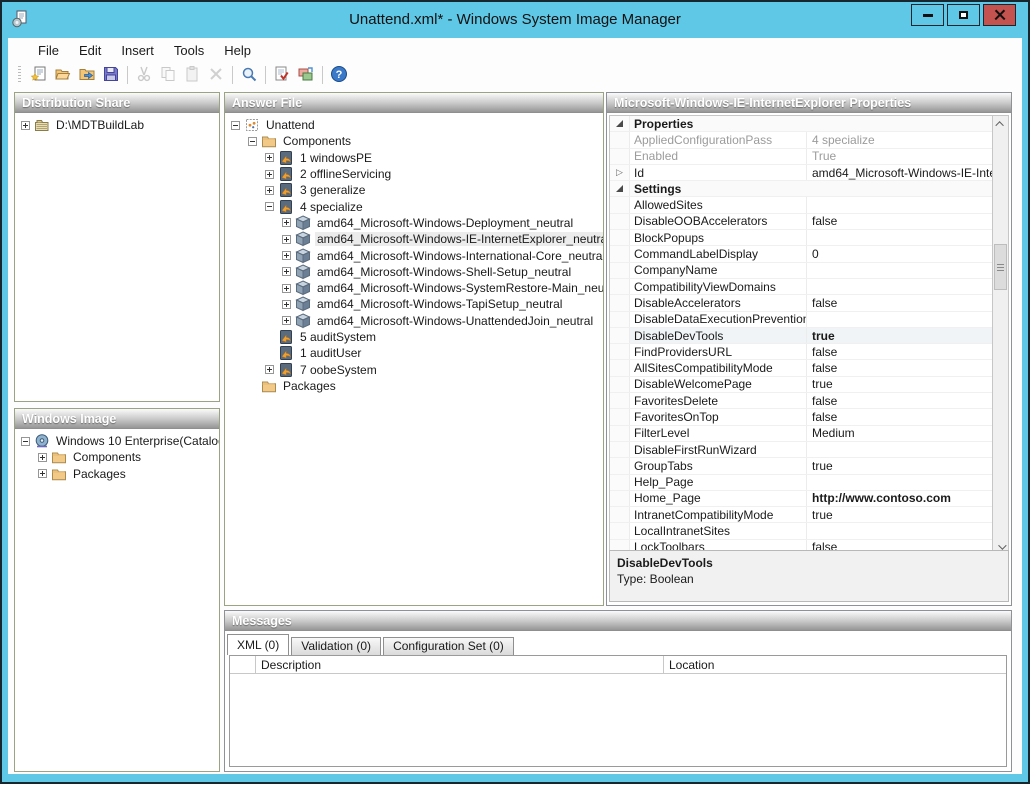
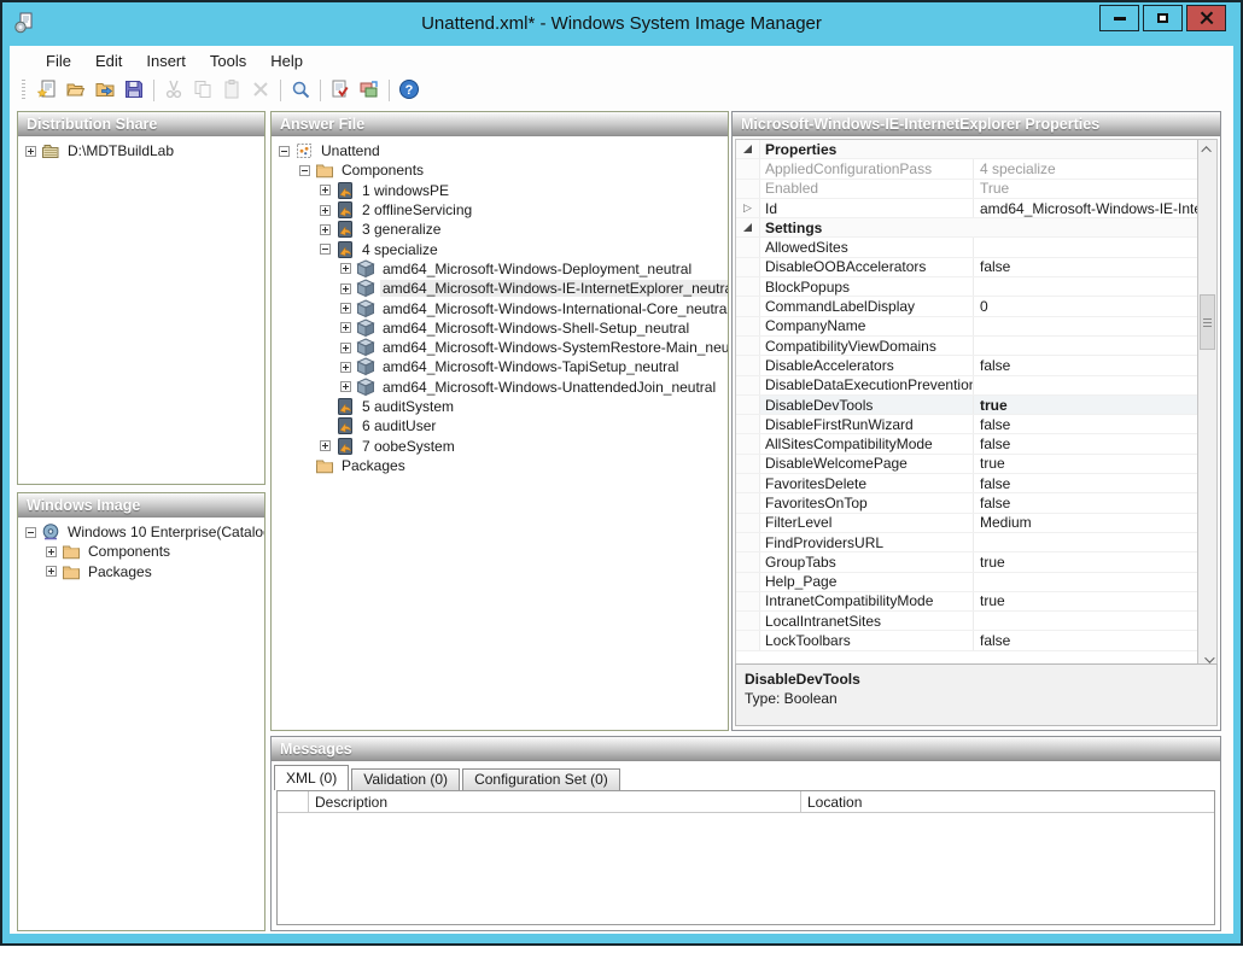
  Unattend.xml* - Windows System Image Manager
  File
  Edit
  Insert
  Tools
  Help
  ?
  Distribution Share
  D:\MDTBuildLab
  Windows Image
  Windows 10 Enterprise(Catalo
  Components
  Packages
  Answer File
  Unattend
  Components
  1 windowsPE
  2 offlineServicing
  3 generalize
  4 specialize
  amd64_Microsoft-Windows-Deployment_neutral
  amd64_Microsoft-Windows-IE-InternetExplorer_neutr
  amd64_Microsoft-Windows-International-Core_neutra
  amd64_Microsoft-Windows-Shell-Setup_neutral
  amd64_Microsoft-Windows-SystemRestore-Main_neu
  amd64_Microsoft-Windows-TapiSetup_neutral
  amd64_Microsoft-Windows-UnattendedJoin_neutral
  5 auditSystem
- 1 auditUser
+ 6 auditUser
  7 oobeSystem
  Packages
  Microsoft-Windows-IE-InternetExplorer Properties
  Properties
  AppliedConfigurationPass
  4 specialize
  Enabled
  True
  ▷
  Id
  amd64_Microsoft-Windows-IE-Int
  Settings
  AllowedSites
  DisableOOBAccelerators
  false
  BlockPopups
  CommandLabelDisplay
  0
  CompanyName
  CompatibilityViewDomains
  DisableAccelerators
  false
  DisableDataExecutionPreventio
  DisableDevTools
  true
- FindProvidersURL
+ DisableFirstRunWizard
  false
  AllSitesCompatibilityMode
  false
  DisableWelcomePage
  true
  FavoritesDelete
  false
  FavoritesOnTop
  false
  FilterLevel
  Medium
- DisableFirstRunWizard
+ FindProvidersURL
  GroupTabs
  true
  Help_Page
- Home_Page
- http://www.contoso.com
  IntranetCompatibilityMode
  true
  LocalIntranetSites
  LockToolbars
  false
  DisableDevTools
  Type: Boolean
  Messages
  XML (0)
  Validation (0)
  Configuration Set (0)
  Description
  Location
